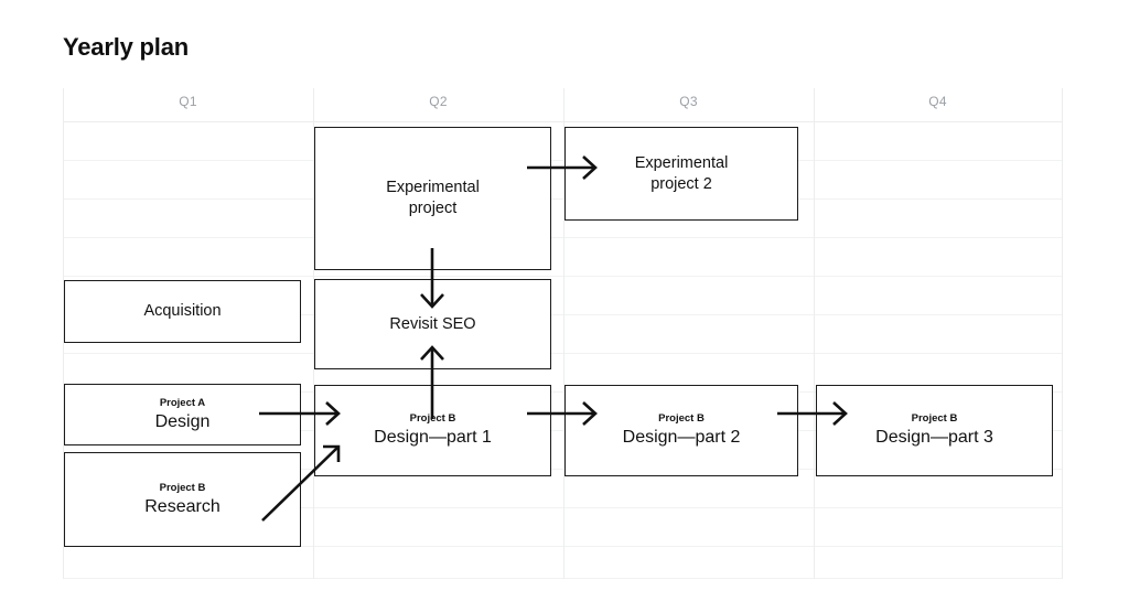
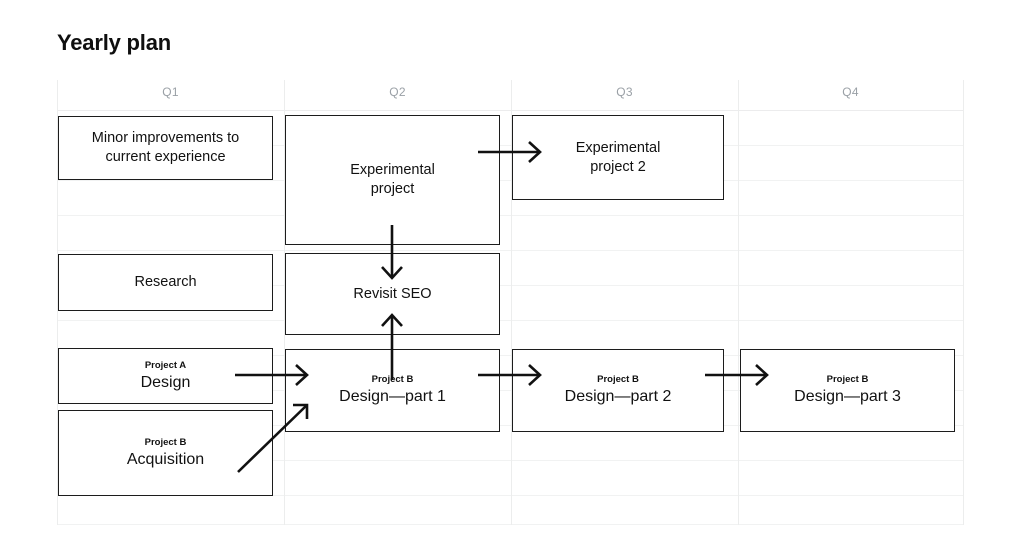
  Yearly plan
  Q1
  Q2
  Q3
  Q4
+ Minor improvements to
+ current experience
  Experimental
  project
  Experimental
  project 2
- Acquisition
+ Research
  Revisit SEO
  Project A
  Design
  Project B
- Research
+ Acquisition
  Projct B
  Design—part 1
  Project B
  Design—part 2
  Project B
  Design—part 3
